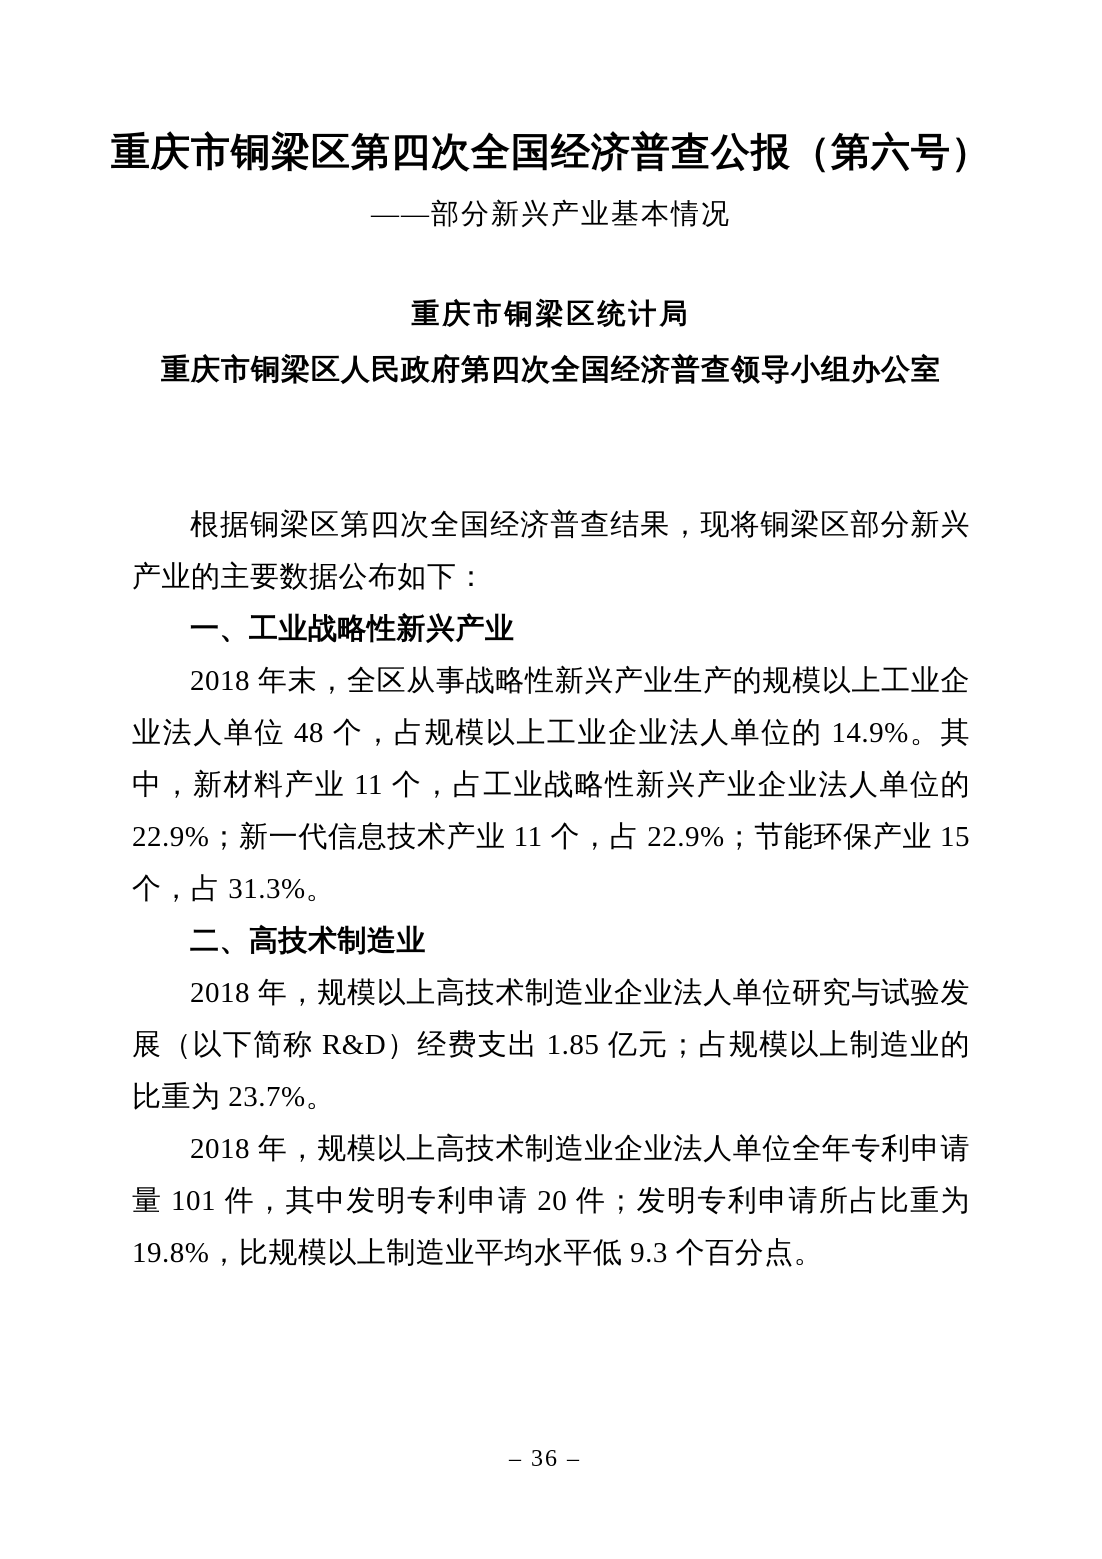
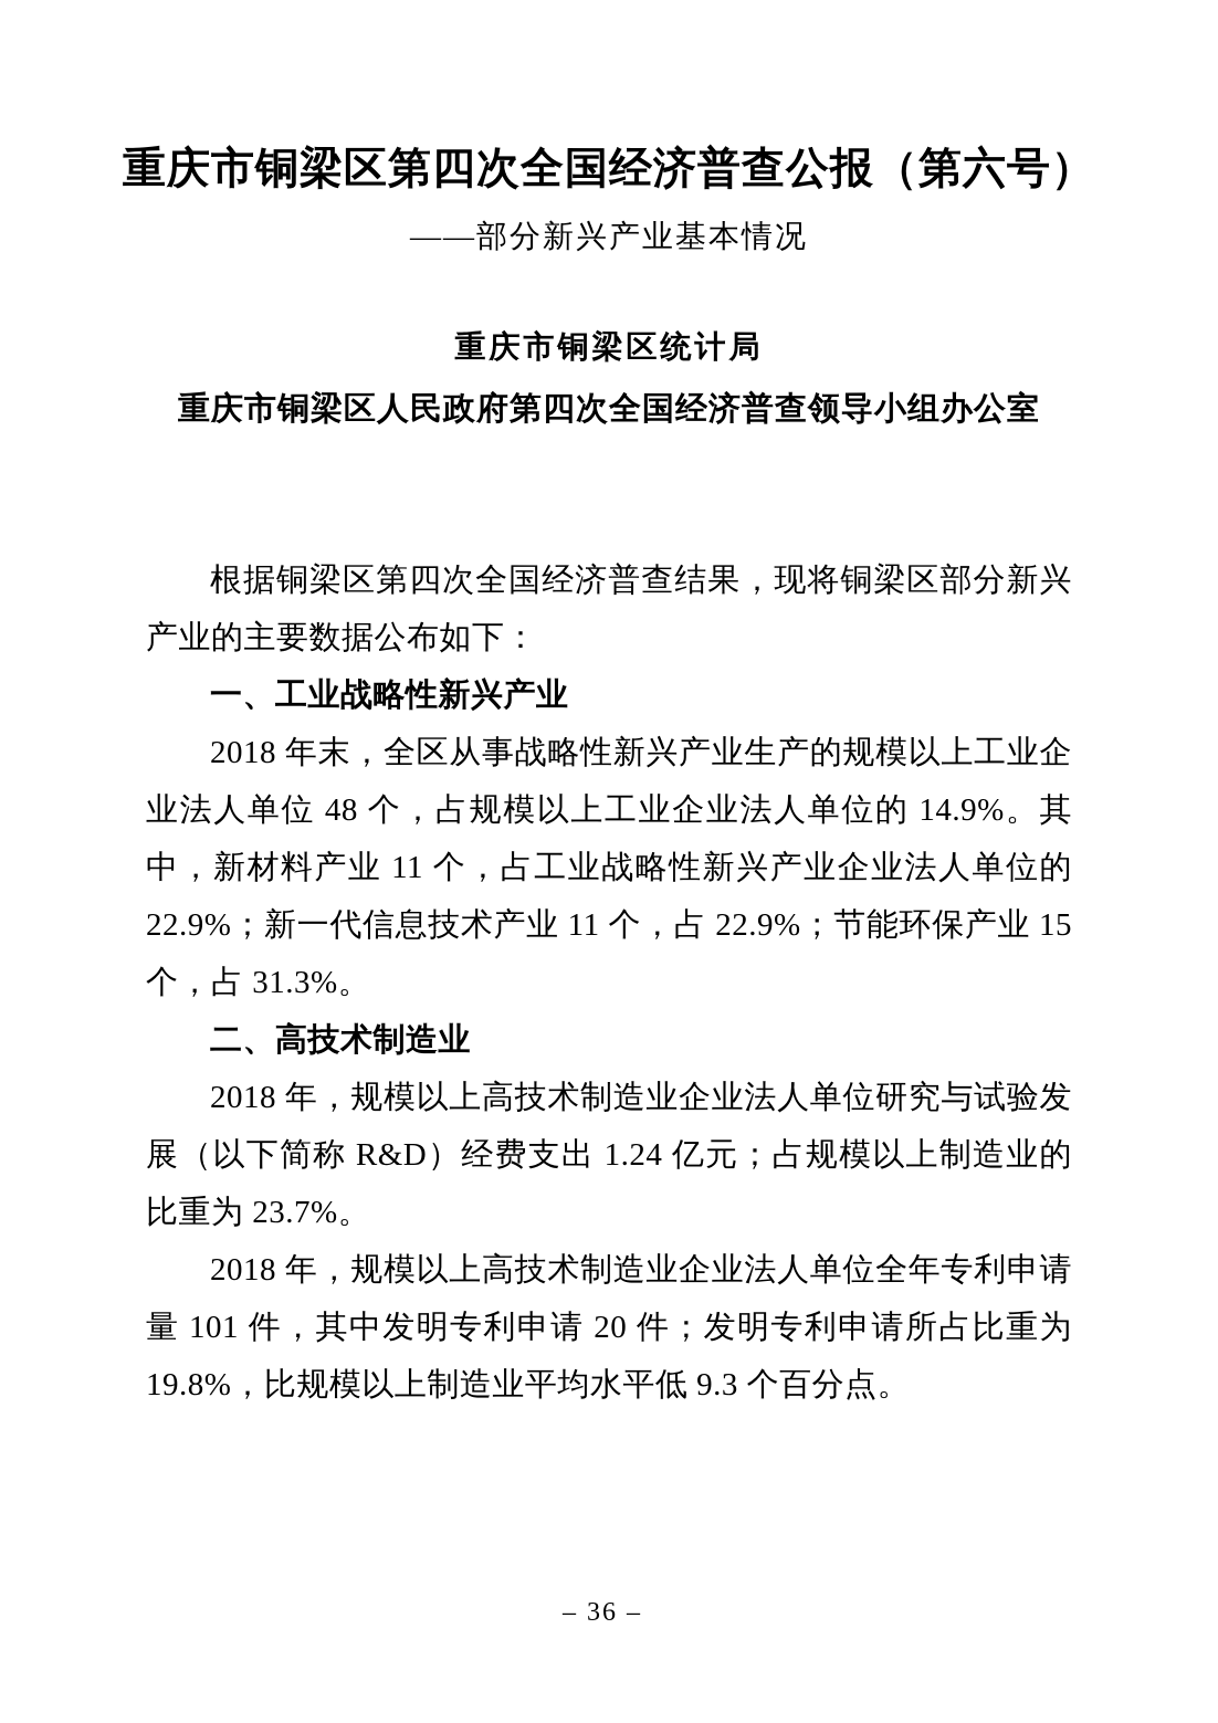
  重庆市铜梁区第四次全国经济普查公报（第六号）
  ——部分新兴产业基本情况
  重庆市铜梁区统计局
  重庆市铜梁区人民政府第四次全国经济普查领导小组办公室
  根据铜梁区第四次全国经济普查结果，现将铜梁区部分新兴产业的主要数据公布如下：
  一、工业战略性新兴产业
  2018 年末，全区从事战略性新兴产业生产的规模以上工业企业法人单位 48 个，占规模以上工业企业法人单位的 14.9%。其中，新材料产业 11 个，占工业战略性新兴产业企业法人单位的 22.9%；新一代信息技术产业 11 个，占 22.9%；节能环保产业 15 个，占 31.3%。
  二、高技术制造业
- 2018 年，规模以上高技术制造业企业法人单位研究与试验发展（以下简称 R&D）经费支出 1.85 亿元；占规模以上制造业的比重为 23.7%。
+ 2018 年，规模以上高技术制造业企业法人单位研究与试验发展（以下简称 R&D）经费支出 1.24 亿元；占规模以上制造业的比重为 23.7%。
  2018 年，规模以上高技术制造业企业法人单位全年专利申请量 101 件，其中发明专利申请 20 件；发明专利申请所占比重为 19.8%，比规模以上制造业平均水平低 9.3 个百分点。
  – 36 –
